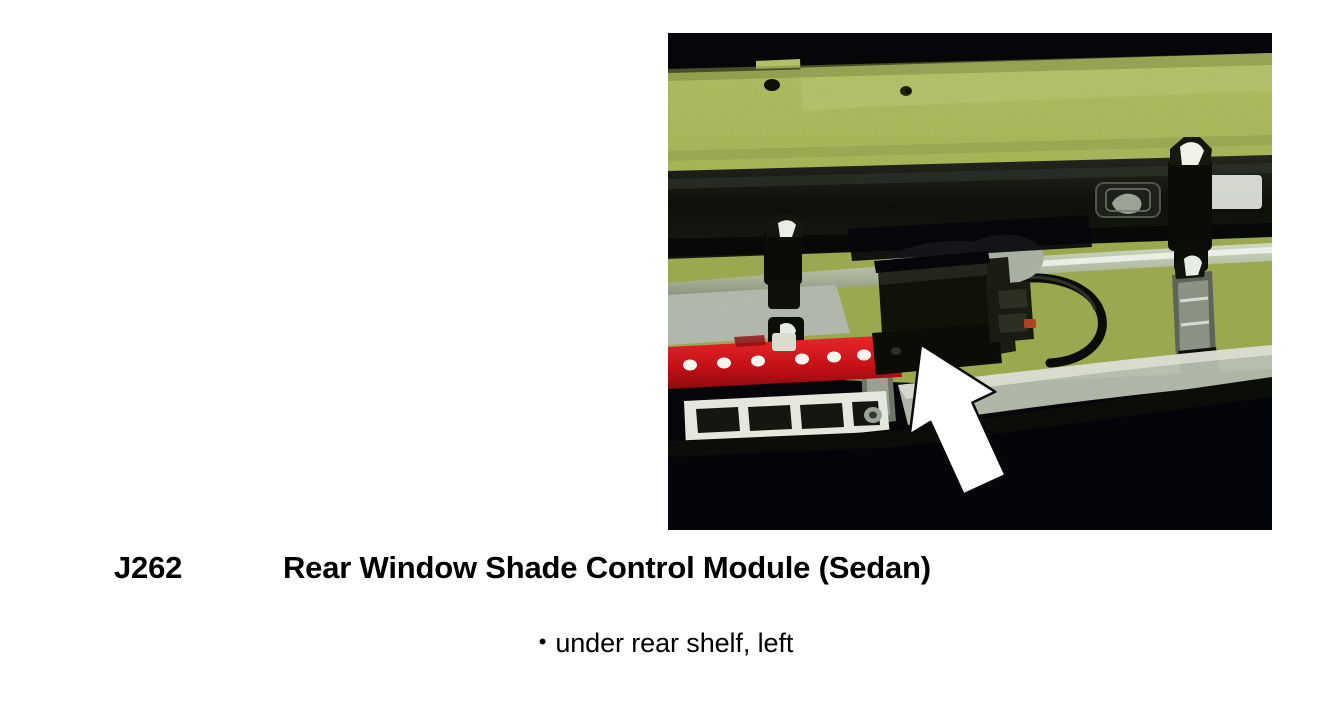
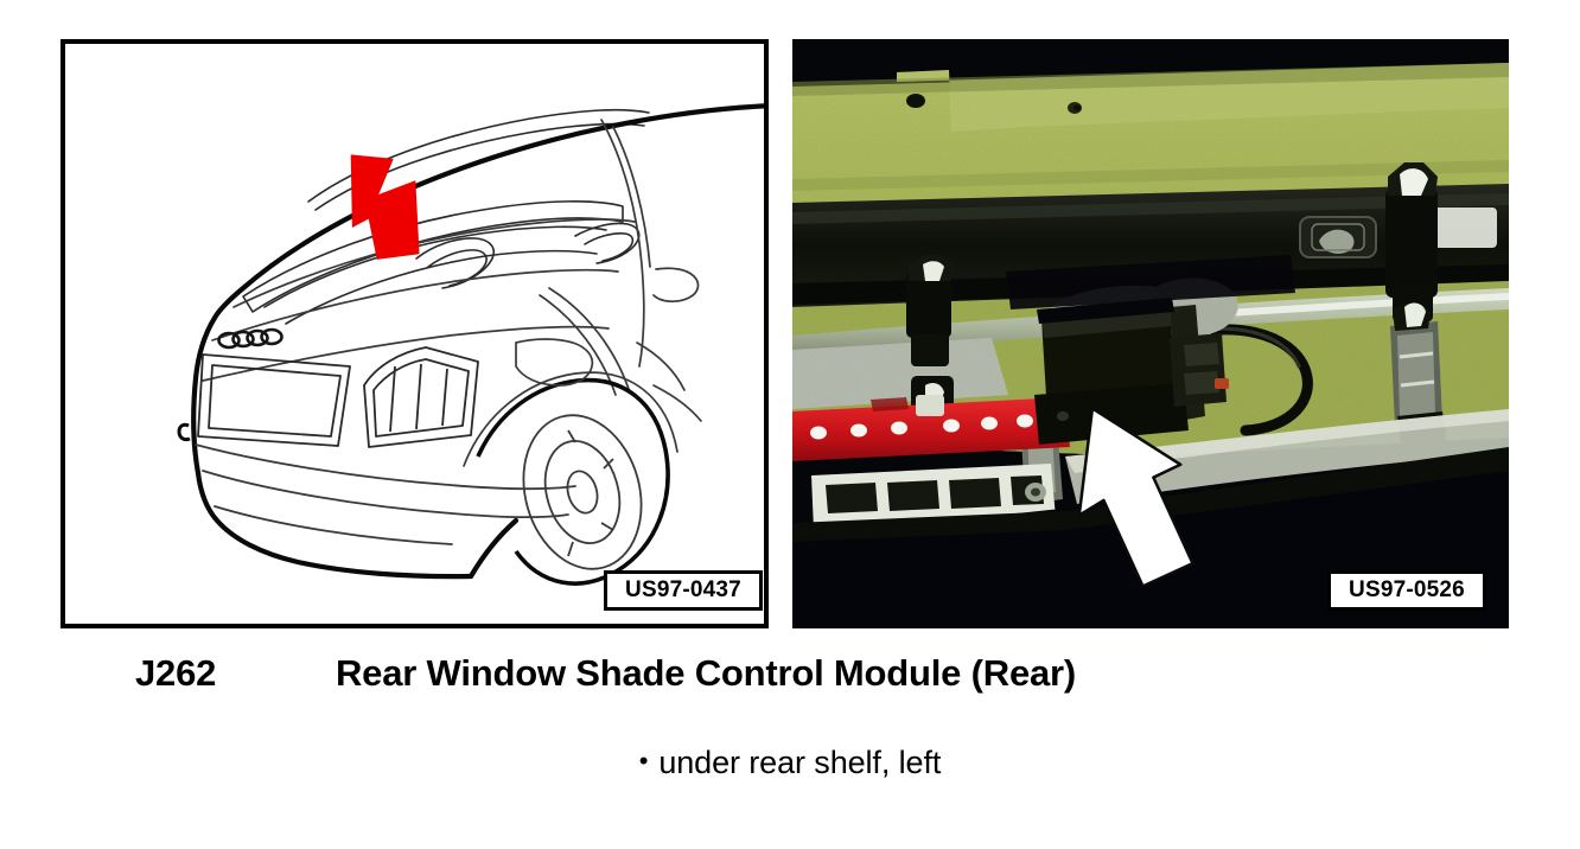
+ US97-0437
+ US97-0526
  J262
- Rear Window Shade Control Module (Sedan)
+ Rear Window Shade Control Module (Rear)
  • under rear shelf, left
